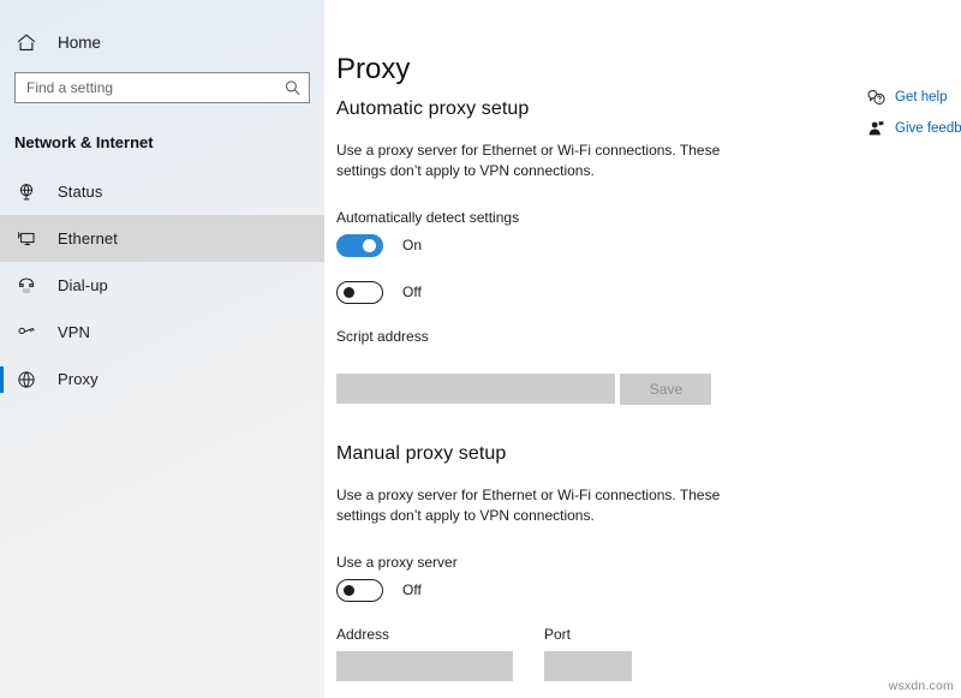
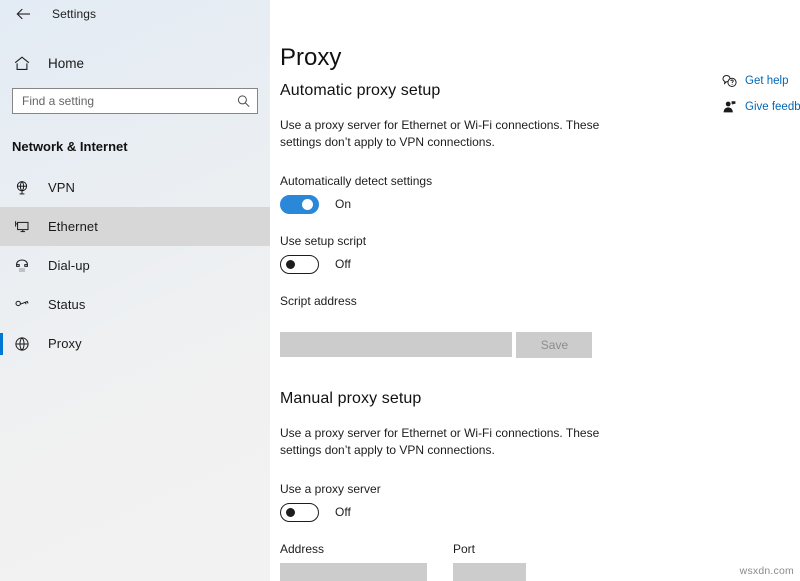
+ Settings
  Home
  Find a setting
  Network & Internet
- Status
+ VPN
  Ethernet
  Dial-up
- VPN
+ Status
  Proxy
  Proxy
  Automatic proxy setup
  Use a proxy server for Ethernet or Wi-Fi connections. These settings don’t apply to VPN connections.
  Automatically detect settings
  On
+ Use setup script
  Off
  Script address
  Save
  Manual proxy setup
  Use a proxy server for Ethernet or Wi-Fi connections. These settings don’t apply to VPN connections.
  Use a proxy server
  Off
  Address
  Port
  Get help
  Give feedb
  wsxdn.com
